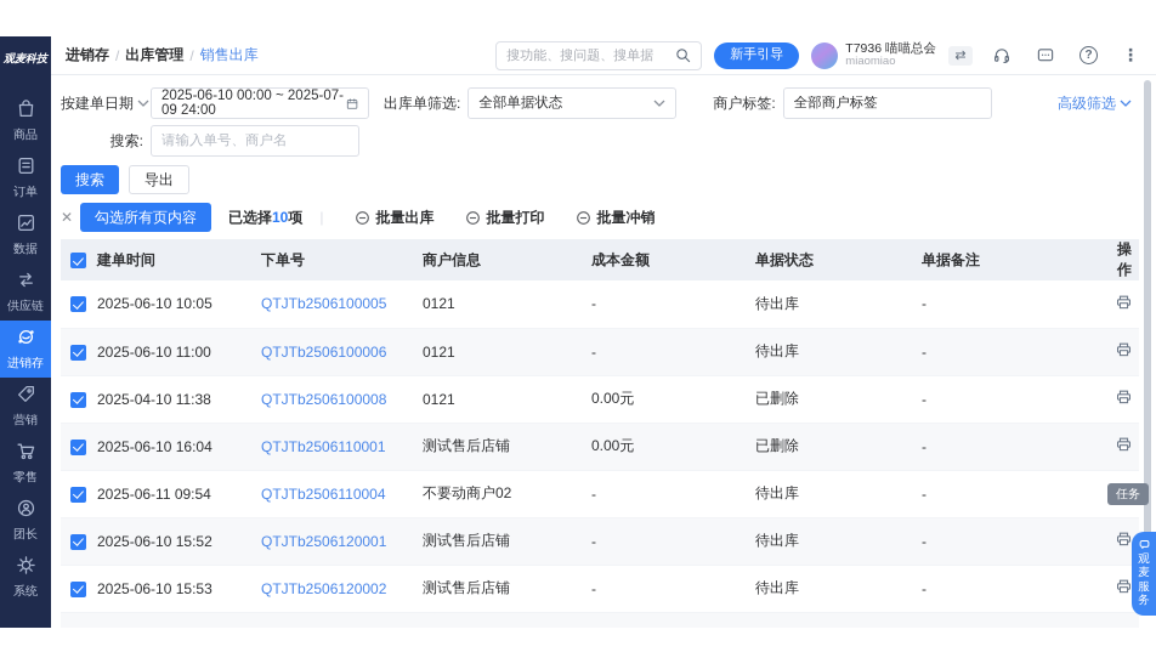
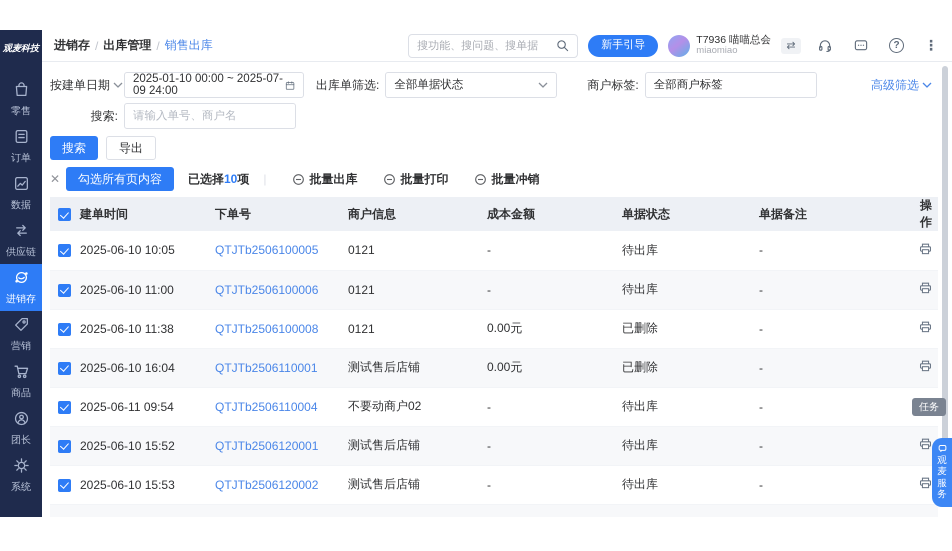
  观麦科技
- 商品
+ 零售
  订单
  数据
  供应链
  进销存
  营销
- 零售
+ 商品
  团长
  系统
  进销存
  /
  出库管理
  /
  销售出库
  搜功能、搜问题、搜单据
  新手引导
  T7936 喵喵总会
  miaomiao
  ⇄
  ?
  ⋮
  按建单日期
- 2025-06-10 00:00 ~ 2025-07-09 24:00
+ 2025-01-10 00:00 ~ 2025-07-09 24:00
  出库单筛选:
  全部单据状态
  商户标签:
  全部商户标签
  高级筛选
  搜索:
  请输入单号、商户名
  搜索
  导出
  ✕
  勾选所有页内容
  已选择10项
  批量出库
  批量打印
  批量冲销
  	建单时间	下单号	商户信息	成本金额	单据状态	单据备注	操作
  	2025-06-10 10:05	QTJTb2506100005	0121	-	待出库	-
  	2025-06-10 11:00	QTJTb2506100006	0121	-	待出库	-
- 	2025-04-10 11:38	QTJTb2506100008	0121	0.00元	已删除	-
+ 	2025-06-10 11:38	QTJTb2506100008	0121	0.00元	已删除	-
  	2025-06-10 16:04	QTJTb2506110001	测试售后店铺	0.00元	已删除	-
  	2025-06-11 09:54	QTJTb2506110004	不要动商户02	-	待出库	-
  	2025-06-10 15:52	QTJTb2506120001	测试售后店铺	-	待出库	-
  	2025-06-10 15:53	QTJTb2506120002	测试售后店铺	-	待出库	-
  任务
  观麦服务
